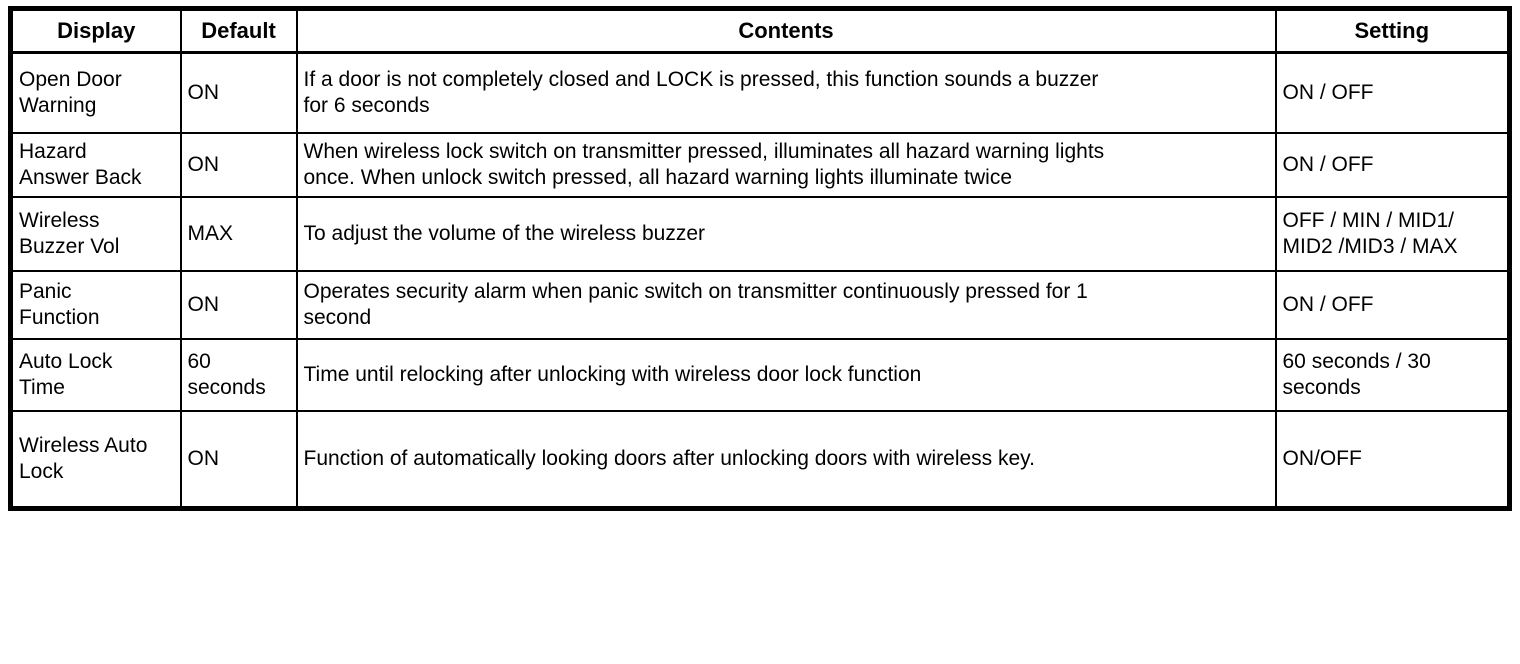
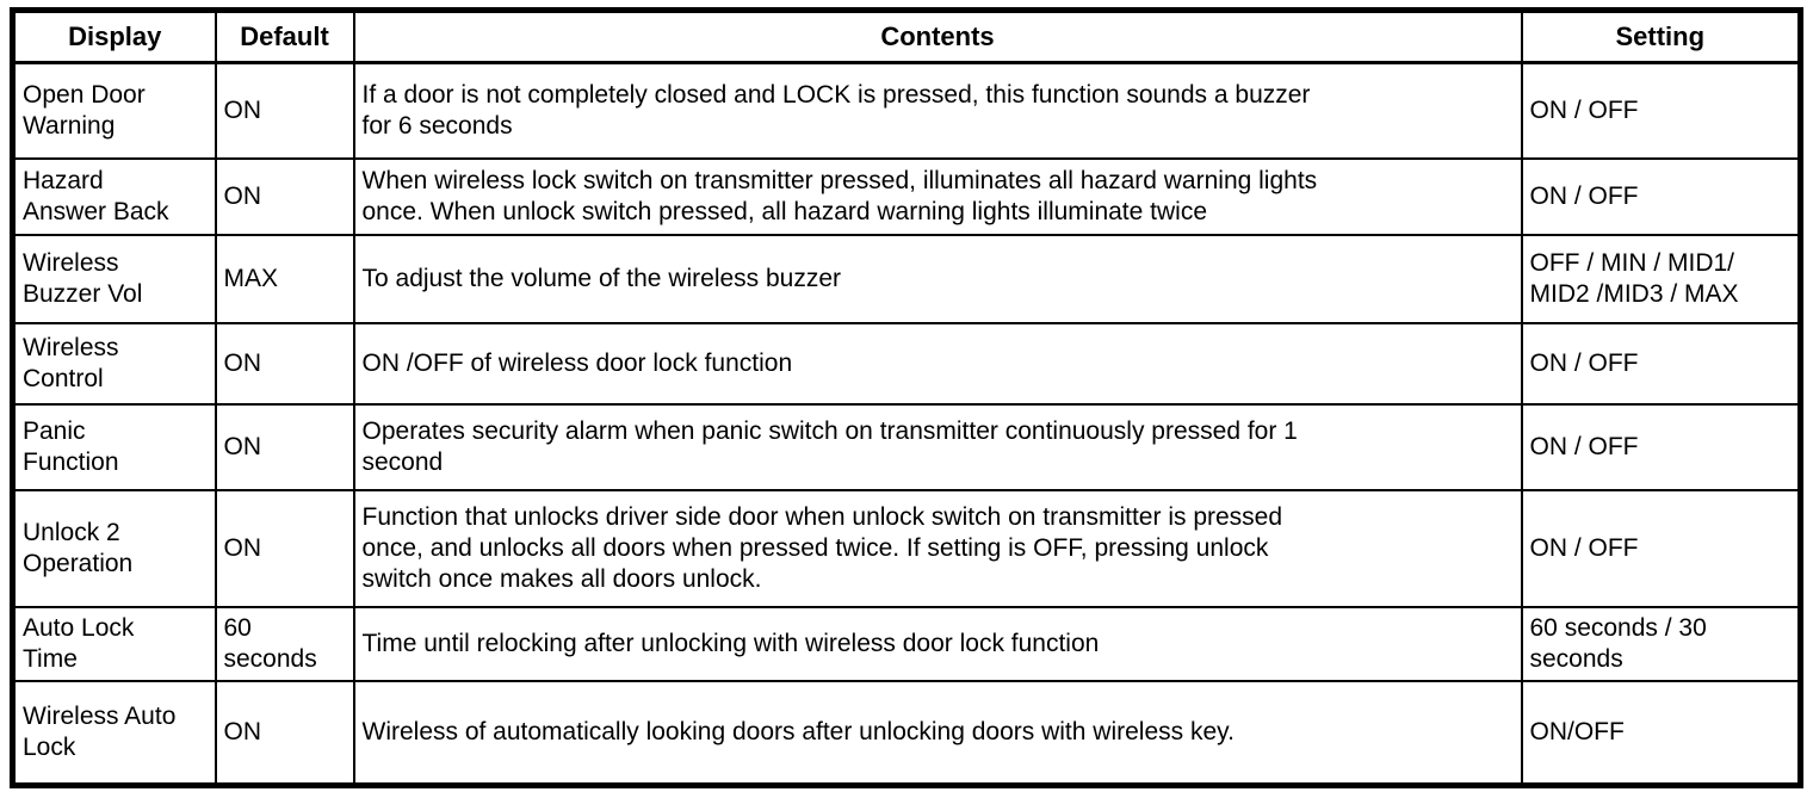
  Display	Default	Contents	Setting
  Open Door Warning	ON	If a door is not completely closed and LOCK is pressed, this function sounds a buzzer for 6 seconds	ON / OFF
  Hazard Answer Back	ON	When wireless lock switch on transmitter pressed, illuminates all hazard warning lights once. When unlock switch pressed, all hazard warning lights illuminate twice	ON / OFF
  Wireless Buzzer Vol	MAX	To adjust the volume of the wireless buzzer	OFF / MIN / MID1/ MID2 /MID3 / MAX
+ Wireless Control	ON	ON /OFF of wireless door lock function	ON / OFF
  Panic Function	ON	Operates security alarm when panic switch on transmitter continuously pressed for 1 second	ON / OFF
+ Unlock 2 Operation	ON	Function that unlocks driver side door when unlock switch on transmitter is pressed once, and unlocks all doors when pressed twice. If setting is OFF, pressing unlock switch once makes all doors unlock.	ON / OFF
  Auto Lock Time	60 seconds	Time until relocking after unlocking with wireless door lock function	60 seconds / 30 seconds
- Wireless Auto Lock	ON	Function of automatically looking doors after unlocking doors with wireless key.	ON/OFF
+ Wireless Auto Lock	ON	Wireless of automatically looking doors after unlocking doors with wireless key.	ON/OFF
